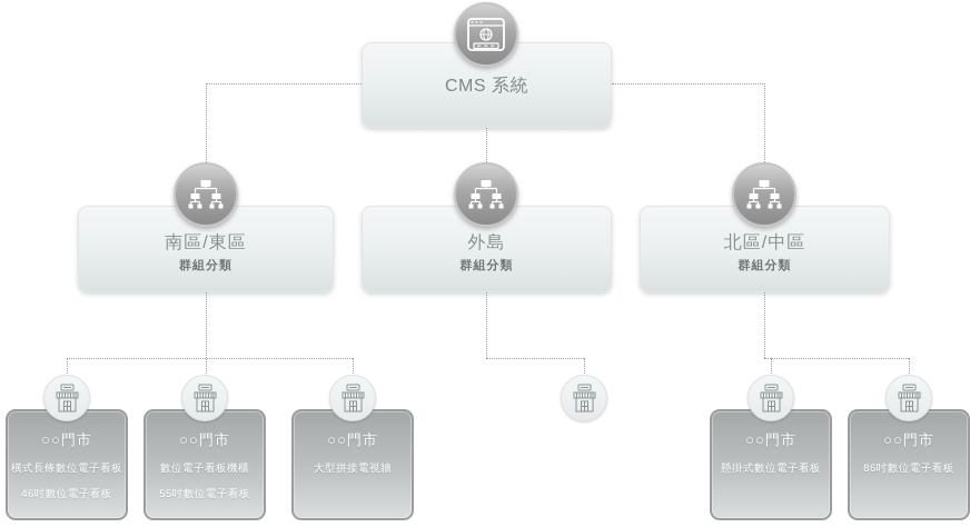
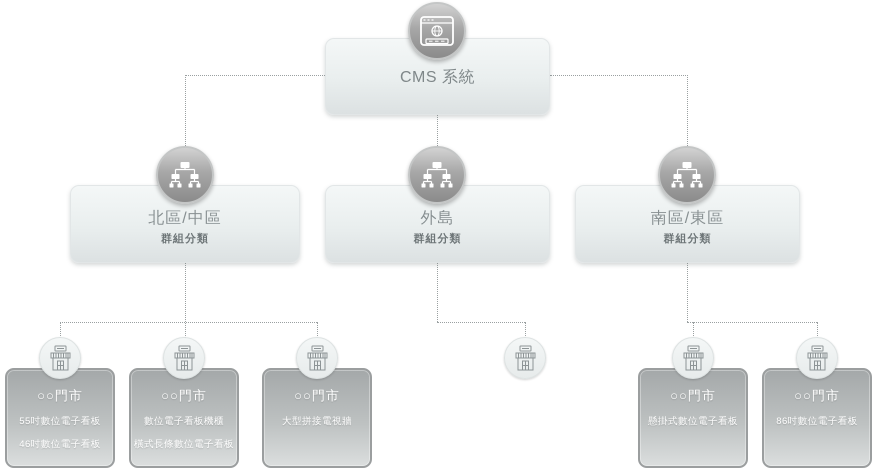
  CMS 系統
- 南區/東區
+ 北區/中區
  群組分類
  外島
  群組分類
- 北區/中區
+ 南區/東區
  群組分類
  ○○門市
- 橫式長條數位電子看板
+ 55吋數位電子看板
  46吋數位電子看板
  ○○門市
  數位電子看板機櫃
- 55吋數位電子看板
+ 橫式長條數位電子看板
  ○○門市
  大型拼接電視牆
  ○○門市
  懸掛式數位電子看板
  ○○門市
  86吋數位電子看板
